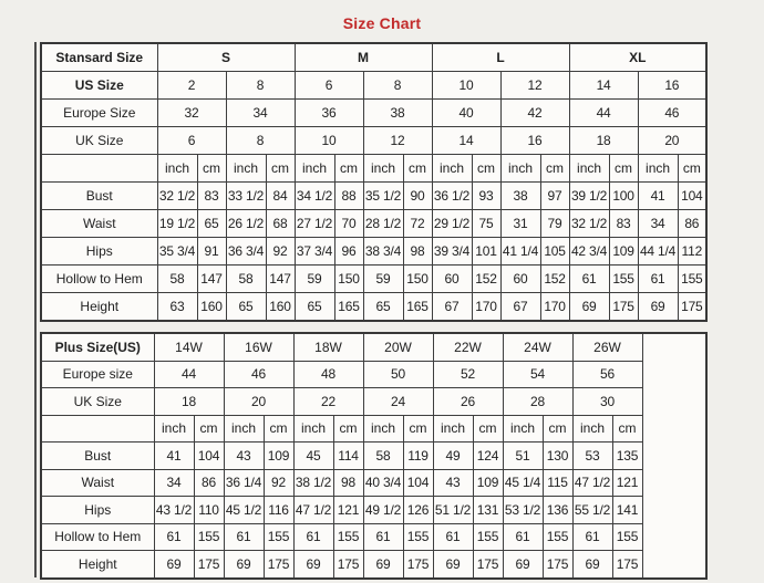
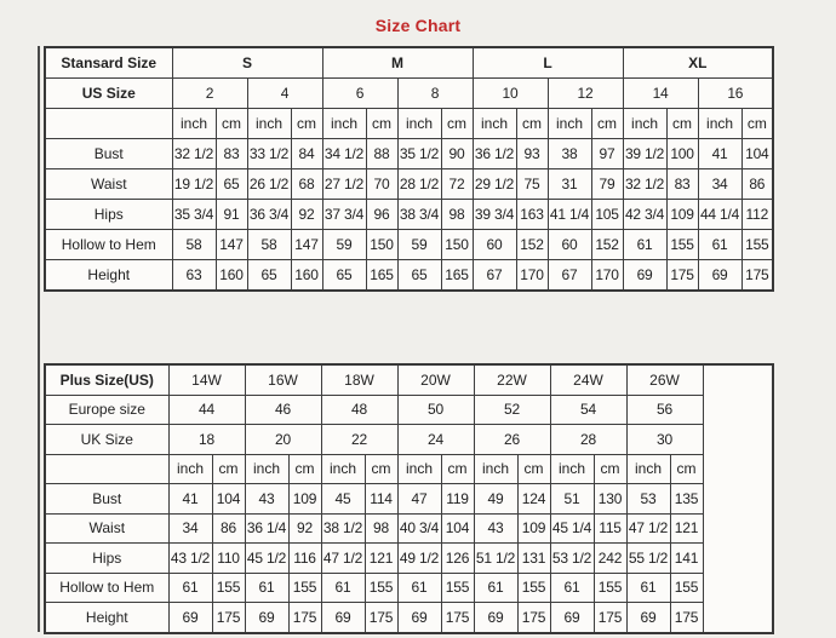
  Size Chart
  Stansard Size	S	M	L	XL
- US Size	2	8	6	8	10	12	14	16
+ US Size	2	4	6	8	10	12	14	16
- Europe Size	32	34	36	38	40	42	44	46
- UK Size	6	8	10	12	14	16	18	20
  	inch	cm	inch	cm	inch	cm	inch	cm	inch	cm	inch	cm	inch	cm	inch	cm
  Bust	32 1/2	83	33 1/2	84	34 1/2	88	35 1/2	90	36 1/2	93	38	97	39 1/2	100	41	104
  Waist	19 1/2	65	26 1/2	68	27 1/2	70	28 1/2	72	29 1/2	75	31	79	32 1/2	83	34	86
- Hips	35 3/4	91	36 3/4	92	37 3/4	96	38 3/4	98	39 3/4	101	41 1/4	105	42 3/4	109	44 1/4	112
+ Hips	35 3/4	91	36 3/4	92	37 3/4	96	38 3/4	98	39 3/4	163	41 1/4	105	42 3/4	109	44 1/4	112
  Hollow to Hem	58	147	58	147	59	150	59	150	60	152	60	152	61	155	61	155
  Height	63	160	65	160	65	165	65	165	67	170	67	170	69	175	69	175
  Plus Size(US)	14W	16W	18W	20W	22W	24W	26W
  Europe size	44	46	48	50	52	54	56
  UK Size	18	20	22	24	26	28	30
  	inch	cm	inch	cm	inch	cm	inch	cm	inch	cm	inch	cm	inch	cm
- Bust	41	104	43	109	45	114	58	119	49	124	51	130	53	135
+ Bust	41	104	43	109	45	114	47	119	49	124	51	130	53	135
  Waist	34	86	36 1/4	92	38 1/2	98	40 3/4	104	43	109	45 1/4	115	47 1/2	121
- Hips	43 1/2	110	45 1/2	116	47 1/2	121	49 1/2	126	51 1/2	131	53 1/2	136	55 1/2	141
+ Hips	43 1/2	110	45 1/2	116	47 1/2	121	49 1/2	126	51 1/2	131	53 1/2	242	55 1/2	141
  Hollow to Hem	61	155	61	155	61	155	61	155	61	155	61	155	61	155
  Height	69	175	69	175	69	175	69	175	69	175	69	175	69	175
